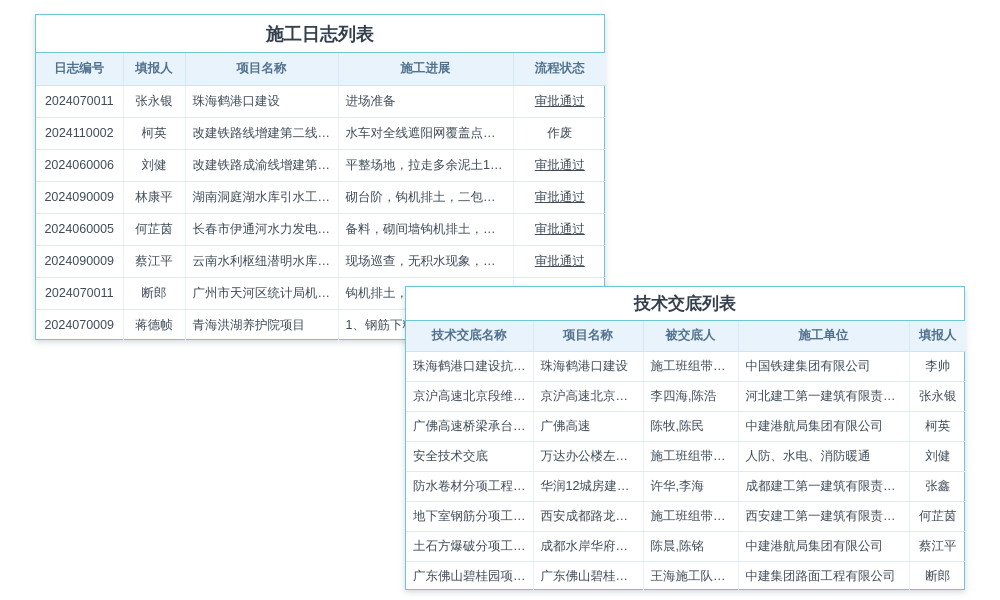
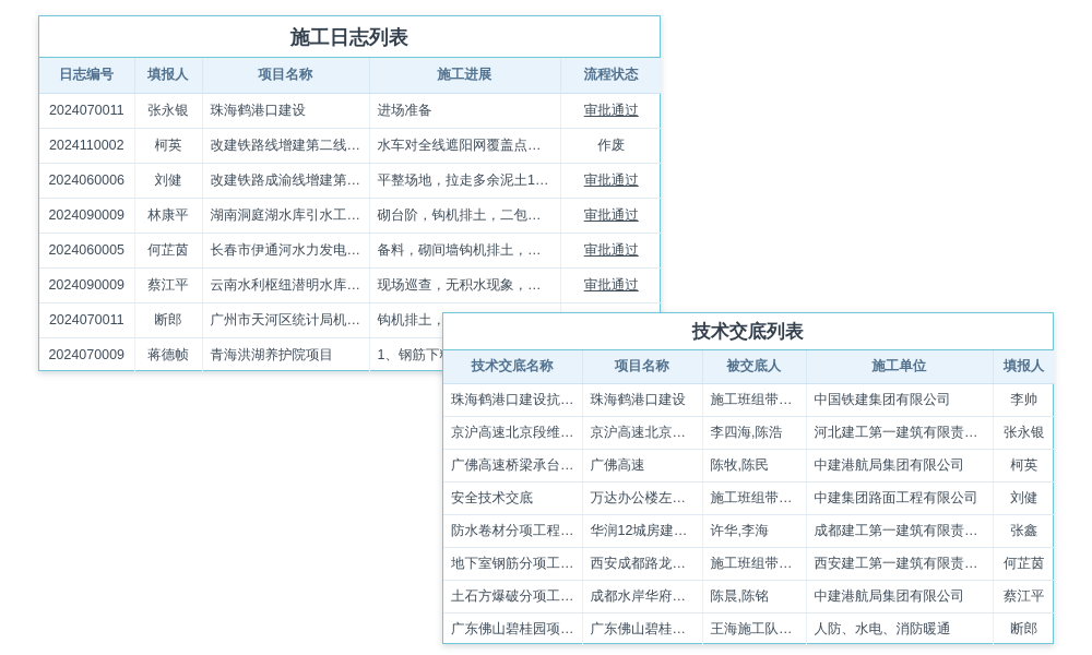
  施工日志列表
  日志编号	填报人	项目名称	施工进展	流程状态
  2024070011	张永银	珠海鹤港口建设	进场准备	审批通过
  2024110002	柯英	改建铁路线增建第二线直..	水车对全线遮阳网覆盖点进行.	作废
  2024060006	刘健	改建铁路成渝线增建第二..	平整场地，拉走多余泥土15辆.	审批通过
  2024090009	林康平	湖南洞庭湖水库引水工程..	砌台阶，钩机排土，二包砌间.	审批通过
  2024060005	何芷茵	长春市伊通河水力发电厂..	备料，砌间墙钩机排土，瓦工.	审批通过
  2024090009	蔡江平	云南水利枢纽潜明水库一..	现场巡查，无积水现象，水马.	审批通过
  2024070009	蒋德帧	青海洪湖养护院项目	1、钢筋下
  技术交底列表
  技术交底名称	项目名称	被交底人	施工单位	填报人
  珠海鹤港口建设抗浮..	珠海鹤港口建设	施工班组带班...	中国铁建集团有限公司	李帅
  京沪高速北京段维修..	京沪高速北京段维	李四海,陈浩	河北建工第一建筑有限责任公	张永银
  广佛高速桥梁承台施..	广佛高速	陈牧,陈民	中建港航局集团有限公司	柯英
- 安全技术交底	万达办公楼左侧A..	施工班组带班...	人防、水电、消防暖通	刘健
+ 安全技术交底	万达办公楼左侧A..	施工班组带班...	中建集团路面工程有限公司	刘健
  防水卷材分项工程施..	华润12城房建工...	许华,李海	成都建工第一建筑有限责任公	张鑫
  地下室钢筋分项工程..	西安成都路龙湖上.	施工班组带班...	西安建工第一建筑有限责任公	何芷茵
  土石方爆破分项工程..	成都水岸华府名苑.	陈晨,陈铭	中建港航局集团有限公司	蔡江平
- 广东佛山碧桂园项目..	广东佛山碧桂园项	王海施工队全队	中建集团路面工程有限公司	断郎
+ 广东佛山碧桂园项目..	广东佛山碧桂园项	王海施工队全队	人防、水电、消防暖通	断郎
